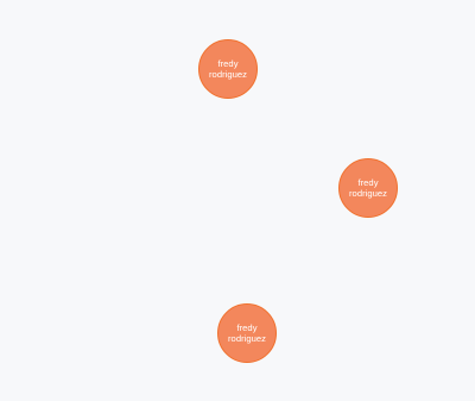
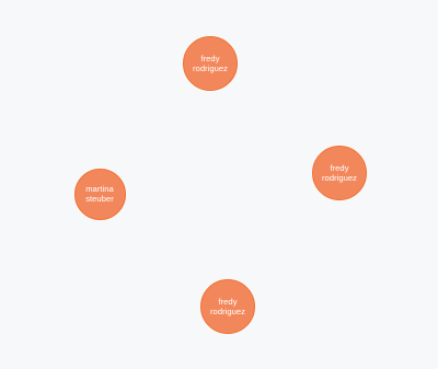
  fredy
  rodriguez
+ martina
+ steuber
  fredy
  rodriguez
  fredy
  rodriguez
